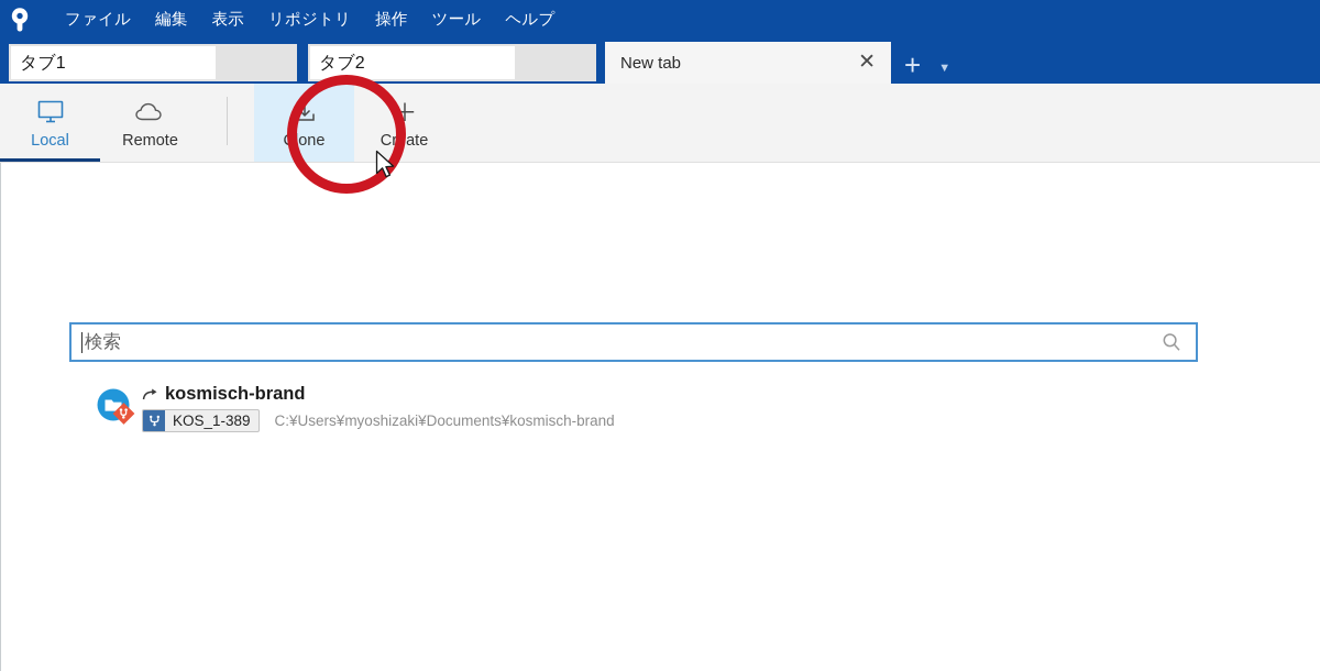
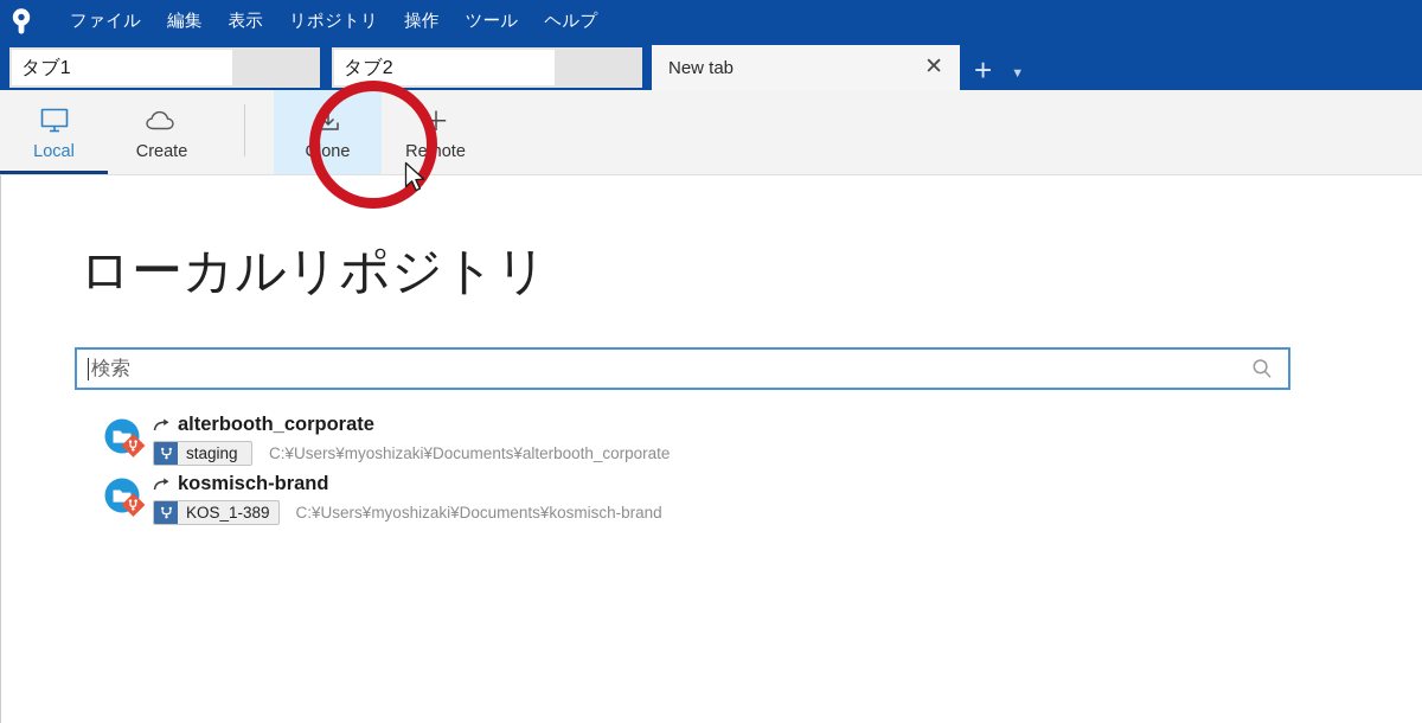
  ファイル
  編集
  表示
  リポジトリ
  操作
  ツール
  ヘルプ
  タブ1
  タブ2
  New tab
  ✕
  +
  ▼
  Local
- Remote
+ Create
  Clone
- Create
+ Remote
+ ローカルリポジトリ
  検索
+ alterbooth_corporate
+ staging
+ C:¥Users¥myoshizaki¥Documents¥alterbooth_corporate
  kosmisch-brand
  KOS_1-389
  C:¥Users¥myoshizaki¥Documents¥kosmisch-brand
